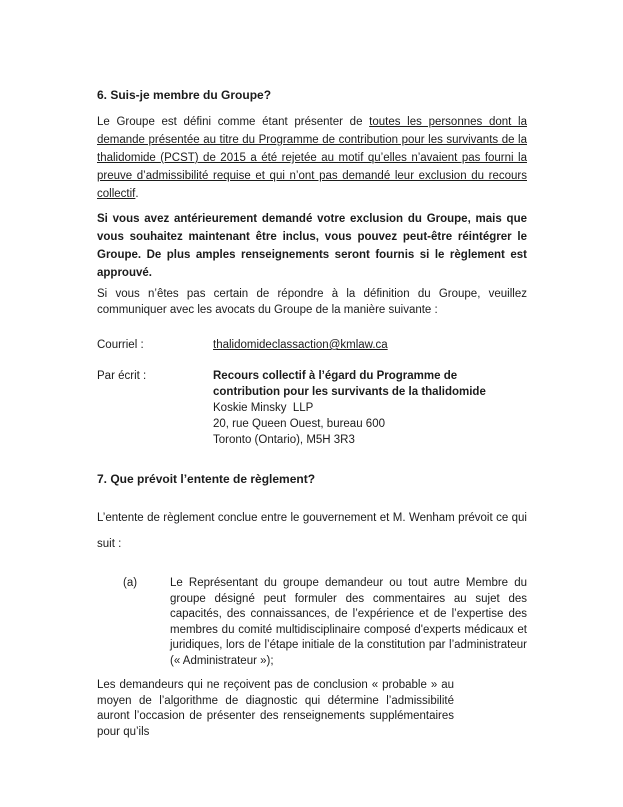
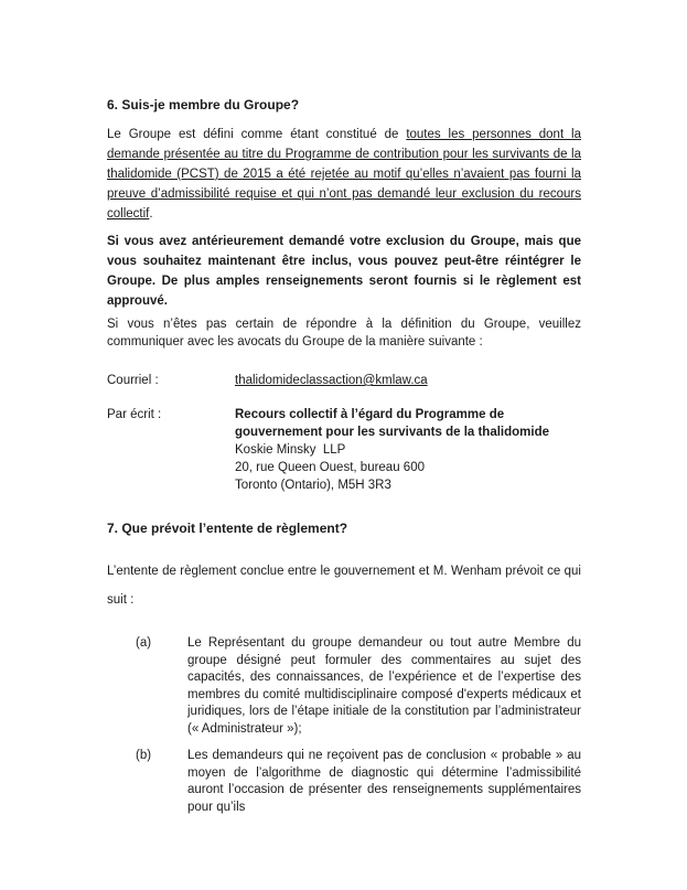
  6. Suis-je membre du Groupe?
- Le Groupe est défini comme étant présenter de toutes les personnes dont la demande présentée au titre du Programme de contribution pour les survivants de la thalidomide (PCST) de 2015 a été rejetée au motif qu’elles n’avaient pas fourni la preuve d’admissibilité requise et qui n’ont pas demandé leur exclusion du recours collectif.
+ Le Groupe est défini comme étant constitué de toutes les personnes dont la demande présentée au titre du Programme de contribution pour les survivants de la thalidomide (PCST) de 2015 a été rejetée au motif qu’elles n’avaient pas fourni la preuve d’admissibilité requise et qui n’ont pas demandé leur exclusion du recours collectif.
  Si vous avez antérieurement demandé votre exclusion du Groupe, mais que vous souhaitez maintenant être inclus, vous pouvez peut-être réintégrer le Groupe. De plus amples renseignements seront fournis si le règlement est approuvé.
  Si vous n’êtes pas certain de répondre à la définition du Groupe, veuillez communiquer avec les avocats du Groupe de la manière suivante :
  Courriel :
  thalidomideclassaction@kmlaw.ca
  Par écrit :
- Recours collectif à l’égard du Programme de contribution pour les survivants de la thalidomide
+ Recours collectif à l’égard du Programme de gouvernement pour les survivants de la thalidomide
  Koskie Minsky LLP
  20, rue Queen Ouest, bureau 600
  Toronto (Ontario), M5H 3R3
  7. Que prévoit l’entente de règlement?
  L’entente de règlement conclue entre le gouvernement et M. Wenham prévoit ce qui suit :
  (a)
  Le Représentant du groupe demandeur ou tout autre Membre du groupe désigné peut formuler des commentaires au sujet des capacités, des connaissances, de l’expérience et de l’expertise des membres du comité multidisciplinaire composé d'experts médicaux et juridiques, lors de l’étape initiale de la constitution par l’administrateur (« Administrateur »);
+ (b)
  Les demandeurs qui ne reçoivent pas de conclusion « probable » au moyen de l’algorithme de diagnostic qui détermine l’admissibilité auront l’occasion de présenter des renseignements supplémentaires pour qu’ils
